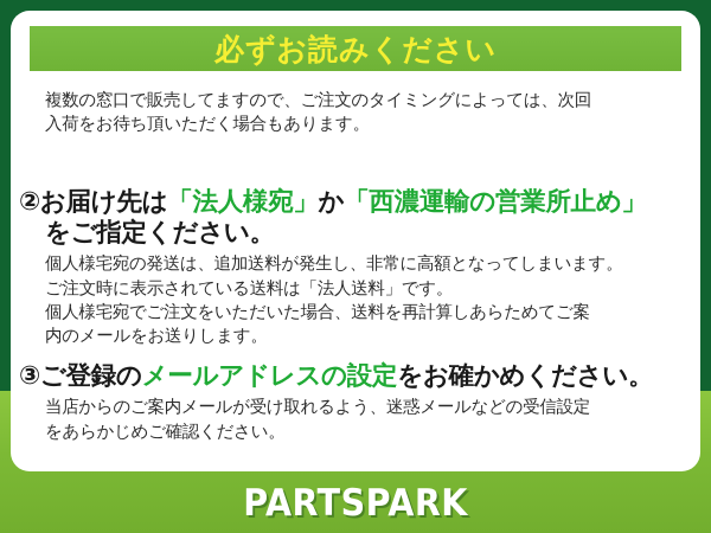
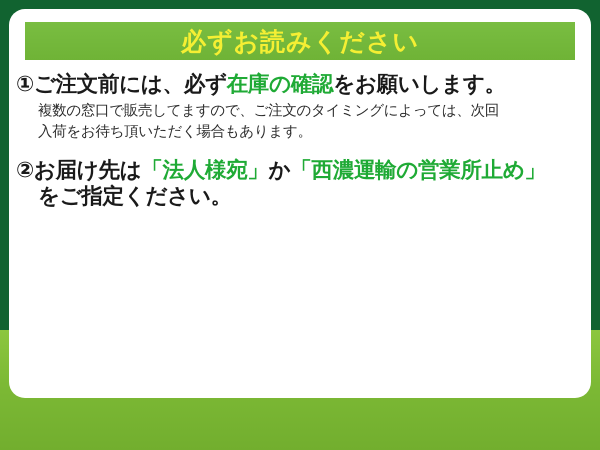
  必ずお読みください
+ ①ご注文前には、必ず在庫の確認をお願いします。
  複数の窓口で販売してますので、ご注文のタイミングによっては、次回
  入荷をお待ち頂いただく場合もあります。
  ②お届け先は「法人様宛」か「西濃運輸の営業所止め」
  をご指定ください。
- 個人様宅宛の発送は、追加送料が発生し、非常に高額となってしまいます。
- ご注文時に表示されている送料は「法人送料」です。
- 個人様宅宛でご注文をいただいた場合、送料を再計算しあらためてご案
- 内のメールをお送りします。
- ③ご登録のメールアドレスの設定をお確かめください。
- 当店からのご案内メールが受け取れるよう、迷惑メールなどの受信設定
- をあらかじめご確認ください。
- PARTSPARK
